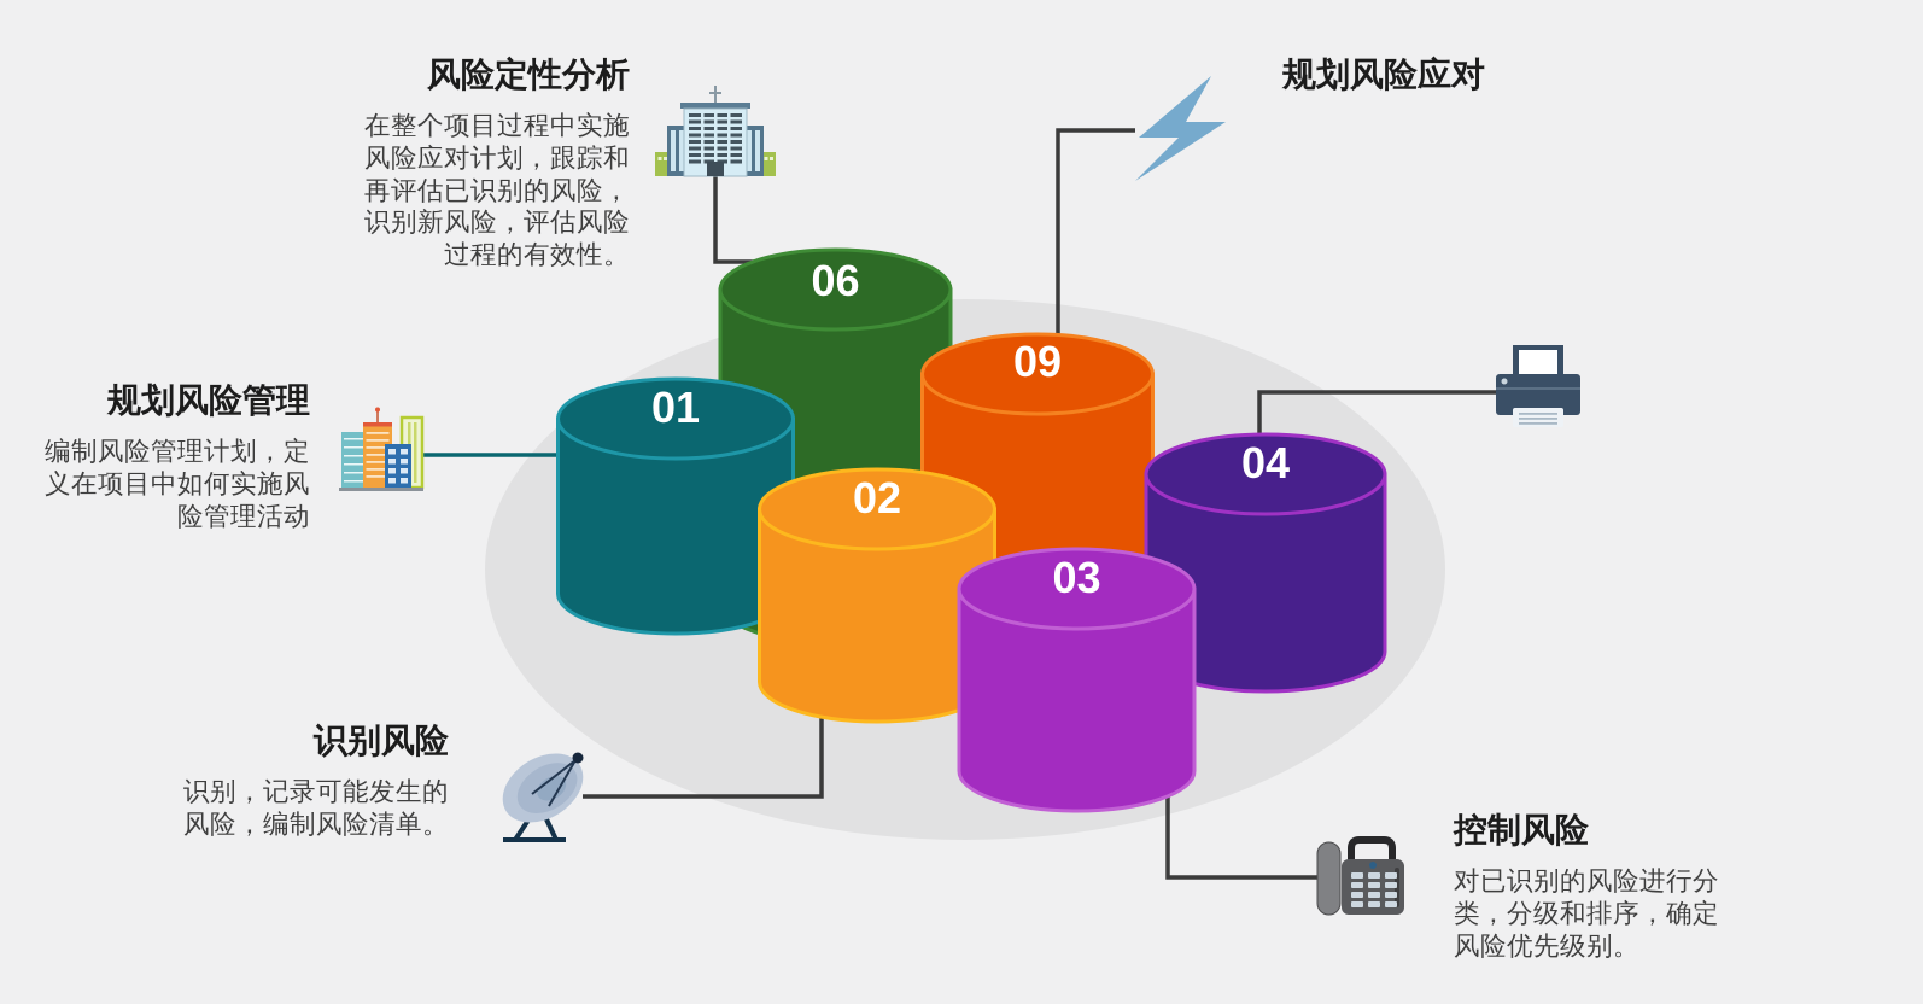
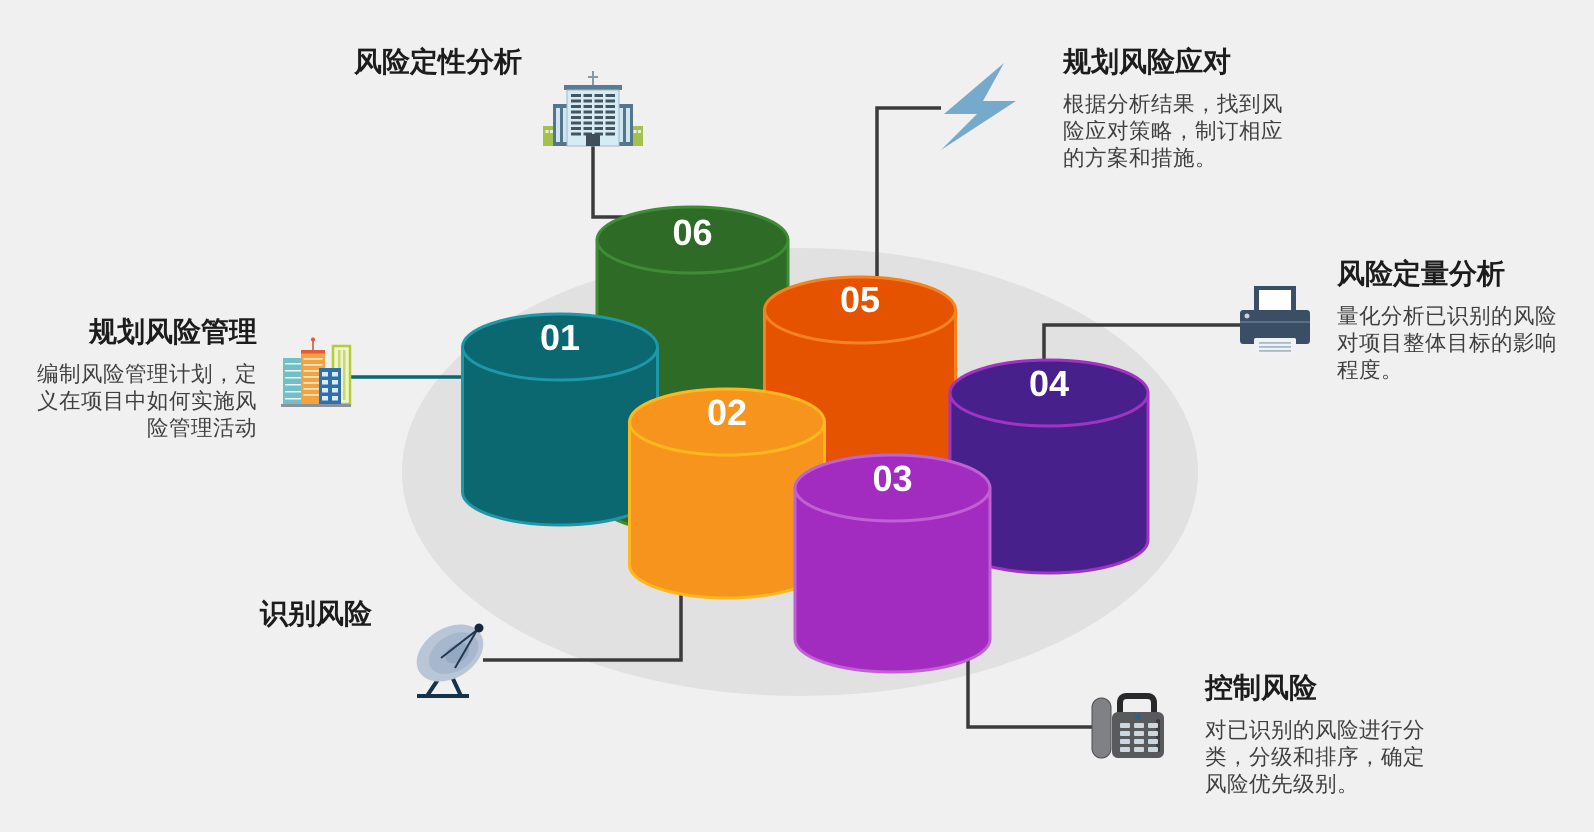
  06
- 09
+ 05
  01
  04
  02
  03
  风险定性分析
- 在整个项目过程中实施风险应对计划，跟踪和再评估已识别的风险，识别新风险，评估风险过程的有效性。
  规划风险应对
+ 根据分析结果，找到风险应对策略，制订相应的方案和措施。
+ 风险定量分析
+ 量化分析已识别的风险对项目整体目标的影响程度。
  控制风险
  对已识别的风险进行分类，分级和排序，确定风险优先级别。
  识别风险
- 识别，记录可能发生的风险，编制风险清单。
  规划风险管理
  编制风险管理计划，定义在项目中如何实施风险管理活动
